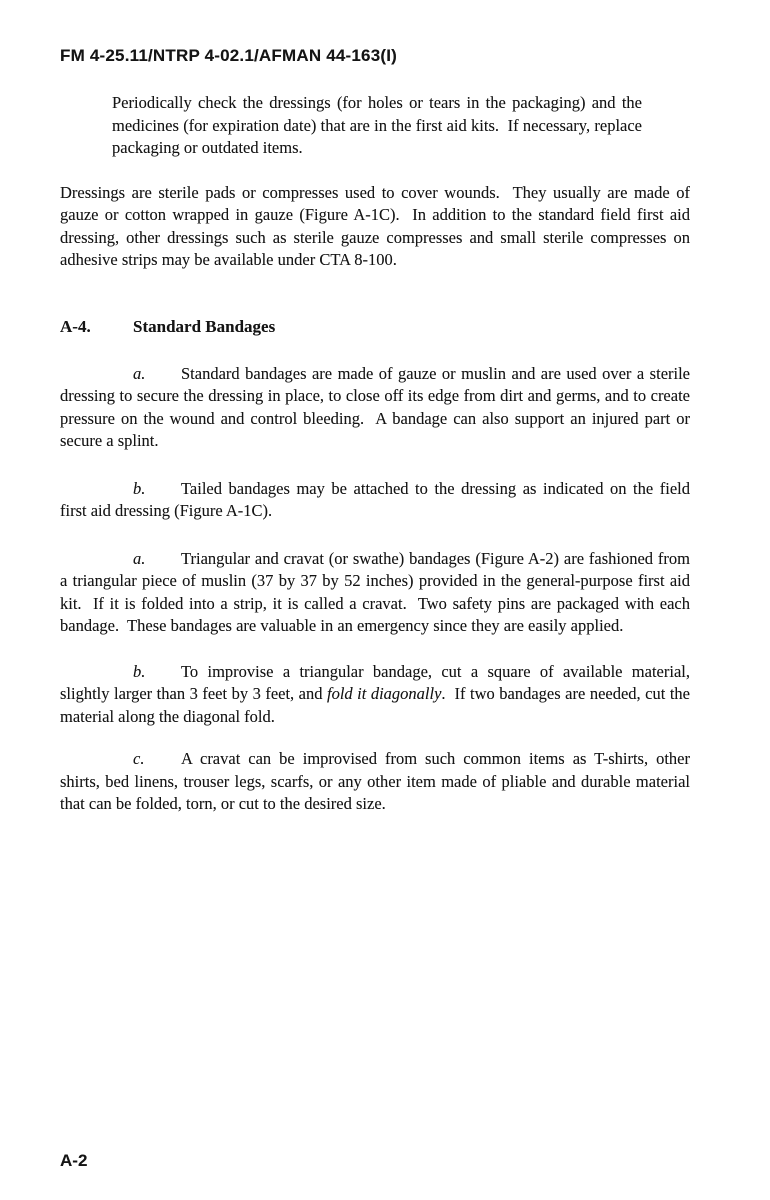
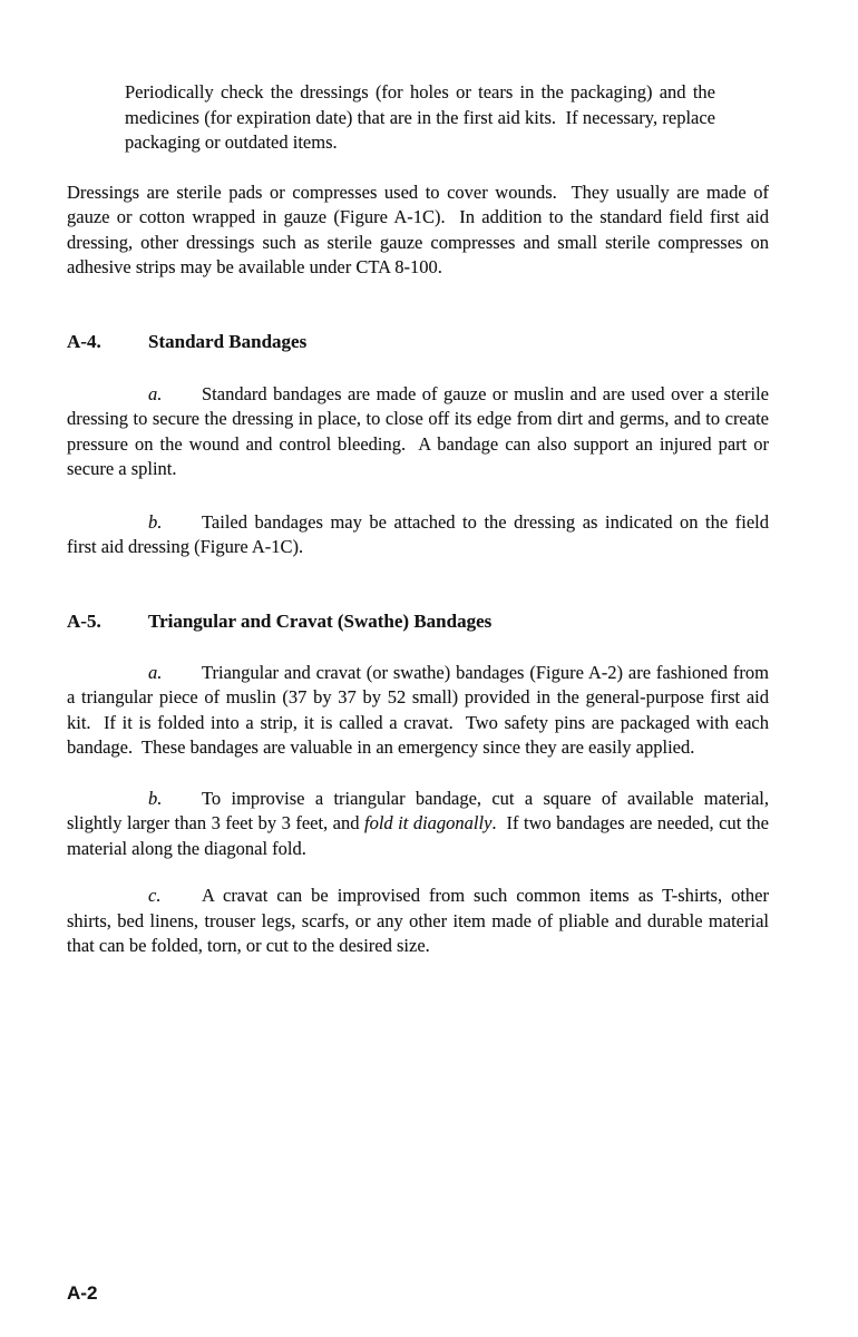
- FM 4-25.11/NTRP 4-02.1/AFMAN 44-163(I)
  Periodically check the dressings (for holes or tears in the packaging) and the medicines (for expiration date) that are in the first aid kits. If necessary, replace packaging or outdated items.
  Dressings are sterile pads or compresses used to cover wounds. They usually are made of gauze or cotton wrapped in gauze (Figure A-1C). In addition to the standard field first aid dressing, other dressings such as sterile gauze compresses and small sterile compresses on adhesive strips may be available under CTA 8-100.
  A-4. Standard Bandages
  a. Standard bandages are made of gauze or muslin and are used over a sterile dressing to secure the dressing in place, to close off its edge from dirt and germs, and to create pressure on the wound and control bleeding. A bandage can also support an injured part or secure a splint.
  b. Tailed bandages may be attached to the dressing as indicated on the field first aid dressing (Figure A-1C).
+ A-5. Triangular and Cravat (Swathe) Bandages
- a. Triangular and cravat (or swathe) bandages (Figure A-2) are fashioned from a triangular piece of muslin (37 by 37 by 52 inches) provided in the general-purpose first aid kit. If it is folded into a strip, it is called a cravat. Two safety pins are packaged with each bandage. These bandages are valuable in an emergency since they are easily applied.
+ a. Triangular and cravat (or swathe) bandages (Figure A-2) are fashioned from a triangular piece of muslin (37 by 37 by 52 small) provided in the general-purpose first aid kit. If it is folded into a strip, it is called a cravat. Two safety pins are packaged with each bandage. These bandages are valuable in an emergency since they are easily applied.
  b. To improvise a triangular bandage, cut a square of available material, slightly larger than 3 feet by 3 feet, and fold it diagonally. If two bandages are needed, cut the material along the diagonal fold.
  c. A cravat can be improvised from such common items as T-shirts, other shirts, bed linens, trouser legs, scarfs, or any other item made of pliable and durable material that can be folded, torn, or cut to the desired size.
  A-2
